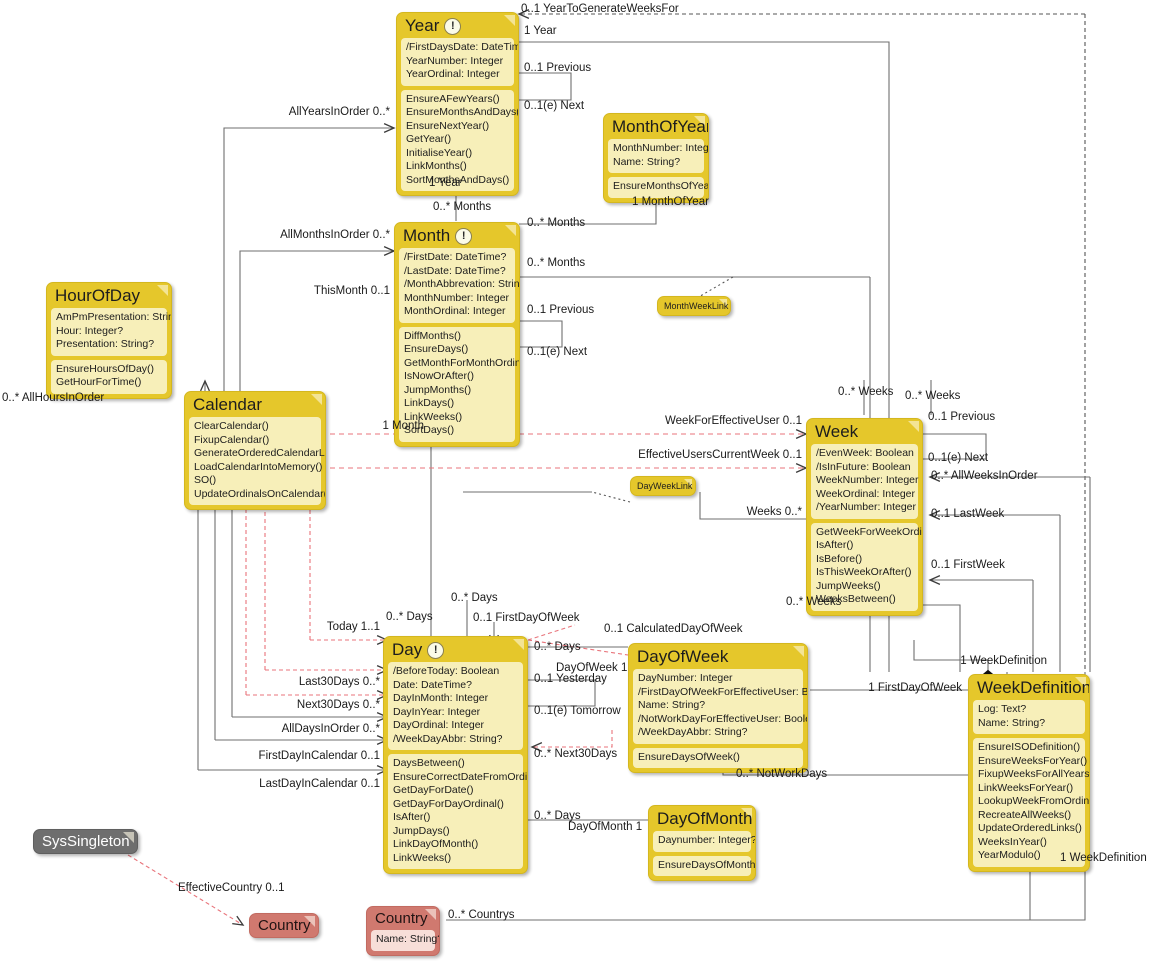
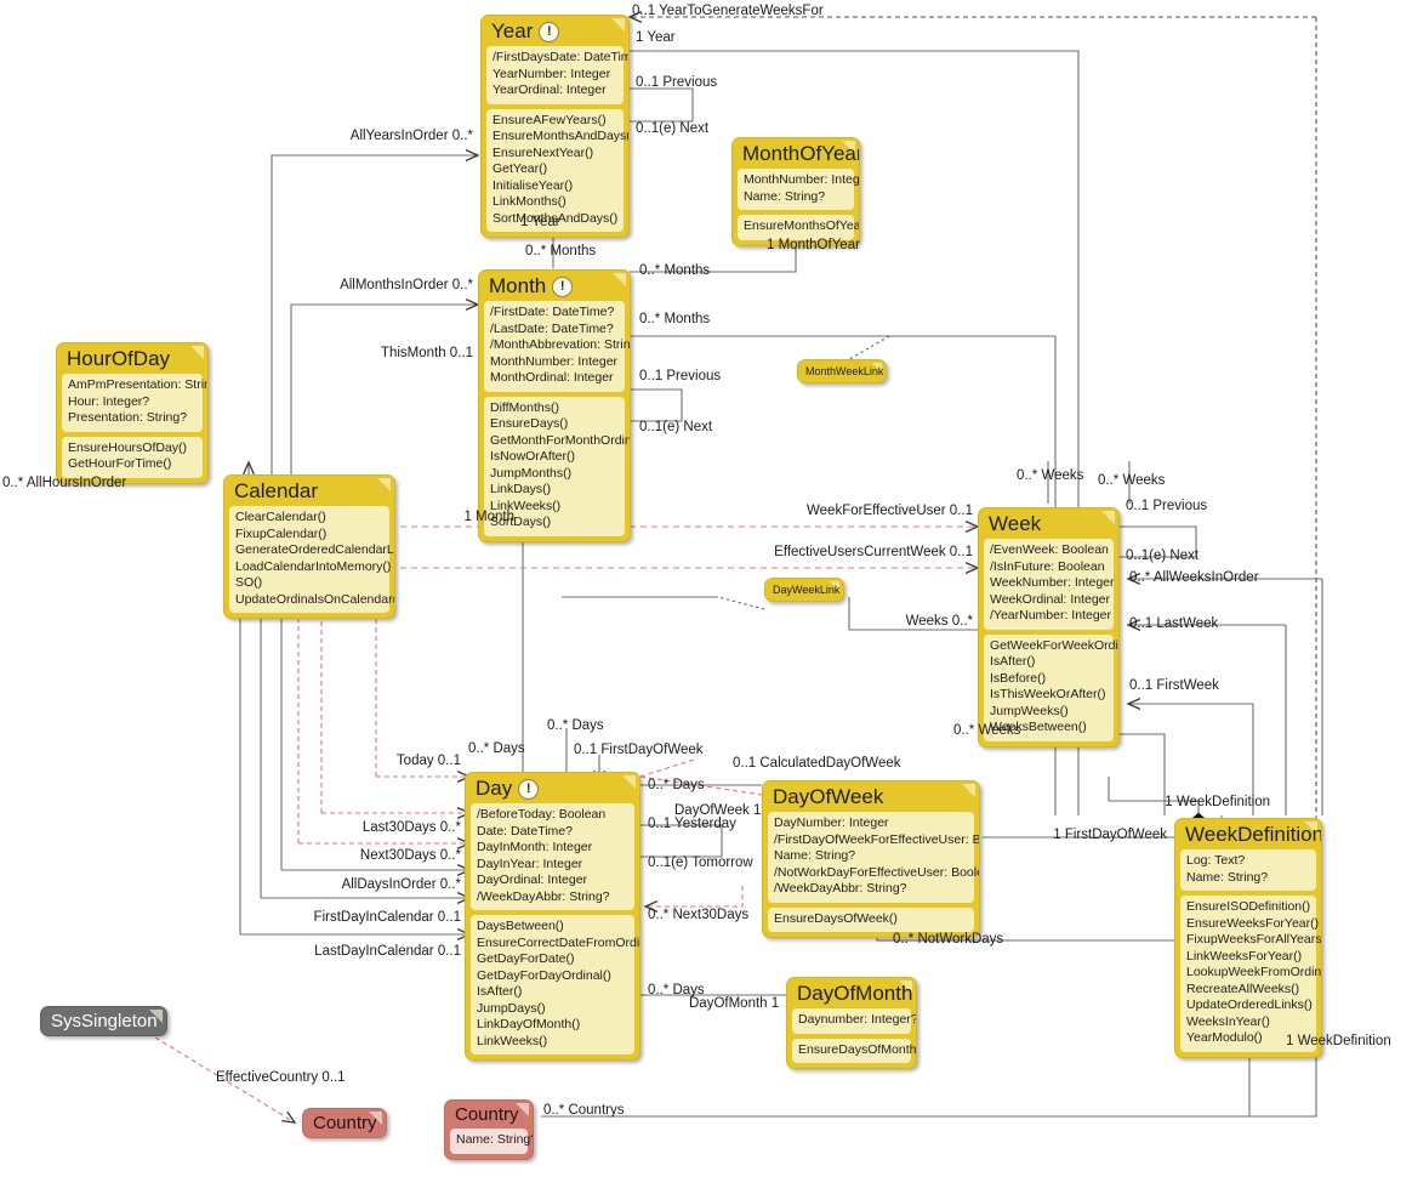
  Year !
  /FirstDaysDate: DateTim
  YearNumber: Integer
  YearOrdinal: Integer
  EnsureAFewYears()
  EnsureMonthsAndDays
  EnsureNextYear()
  GetYear()
  InitialiseYear()
  LinkMonths()
  SortMonthsAndDays()
  MonthOfYea
  MonthNumber: Integ
  Name: String?
  EnsureMonthsOfYea
  Month !
  /FirstDate: DateTime?
  /LastDate: DateTime?
  /MonthAbbrevation: Strin
  MonthNumber: Integer
  MonthOrdinal: Integer
  DiffMonths()
  EnsureDays()
  GetMonthForMonthOrdin
  IsNowOrAfter()
  JumpMonths()
  LinkDays()
  LinkWeeks()
  SortDays()
  HourOfDay
  AmPmPresentation: Strin
  Hour: Integer?
  Presentation: String?
  EnsureHoursOfDay()
  GetHourForTime()
  Calendar
  ClearCalendar()
  FixupCalendar()
  GenerateOrderedCalendarL
  LoadCalendarIntoMemory()
  SO()
  UpdateOrdinalsOnCalendar
  Week
  /EvenWeek: Boolean
  /IsInFuture: Boolean
  WeekNumber: Integer
  WeekOrdinal: Integer
  /YearNumber: Integer
  GetWeekForWeekOrdi
  IsAfter()
  IsBefore()
  IsThisWeekOrAfter()
  JumpWeeks()
  WeeksBetween()
  Day !
  /BeforeToday: Boolean
  Date: DateTime?
  DayInMonth: Integer
  DayInYear: Integer
  DayOrdinal: Integer
  /WeekDayAbbr: String?
  DaysBetween()
  EnsureCorrectDateFromOrdi
  GetDayForDate()
  GetDayForDayOrdinal()
  IsAfter()
  JumpDays()
  LinkDayOfMonth()
  LinkWeeks()
  DayOfWeek
  DayNumber: Integer
  /FirstDayOfWeekForEffectiveUser: B
  Name: String?
  /NotWorkDayForEffectiveUser: Bool
  /WeekDayAbbr: String?
  EnsureDaysOfWeek()
  WeekDefinition
  Log: Text?
  Name: String?
  EnsureISODefinition()
  EnsureWeeksForYear()
  FixupWeeksForAllYears
  LinkWeeksForYear()
  LookupWeekFromOrdin
  RecreateAllWeeks()
  UpdateOrderedLinks()
  WeeksInYear()
  YearModulo()
  DayOfMonth
  Daynumber: Integer?
  EnsureDaysOfMonth
  SysSingleton
  Country
  Country
  Name: String
  MonthWeekLink
  DayWeekLink
  0..1 YearToGenerateWeeksFor
  1 Year
  0..1 Previous
  0..1(e) Next
  AllYearsInOrder 0..*
  1 Year
  0..* Months
  0..* Months
  1 MonthOfYear
  0..* Months
  AllMonthsInOrder 0..*
  ThisMonth 0..1
  0..1 Previous
  0..1(e) Next
  0..* AllHoursInOrder
  1 Month
  0..* Weeks
  0..* Weeks
  0..1 Previous
  0..1(e) Next
  0..* AllWeeksInOrder
  WeekForEffectiveUser 0..1
  EffectiveUsersCurrentWeek 0..1
  Weeks 0..*
  0..1 LastWeek
  0..1 FirstWeek
  0..* Weeks
- Today 1..1
+ Today 0..1
  0..* Days
  0..* Days
  0..1 FirstDayOfWeek
  0..1 CalculatedDayOfWeek
  0..* Days
  DayOfWeek 1
  0..1 Yesterday
  0..1(e) Tomorrow
  Last30Days 0..*
  Next30Days 0..*
  AllDaysInOrder 0..*
  FirstDayInCalendar 0..1
  LastDayInCalendar 0..1
  0..* Next30Days
  0..* Days
  DayOfMonth 1
  0..* NotWorkDays
  1 FirstDayOfWeek
  1 WeekDefinition
  1 WeekDefinition
  0..* Countrys
  EffectiveCountry 0..1
